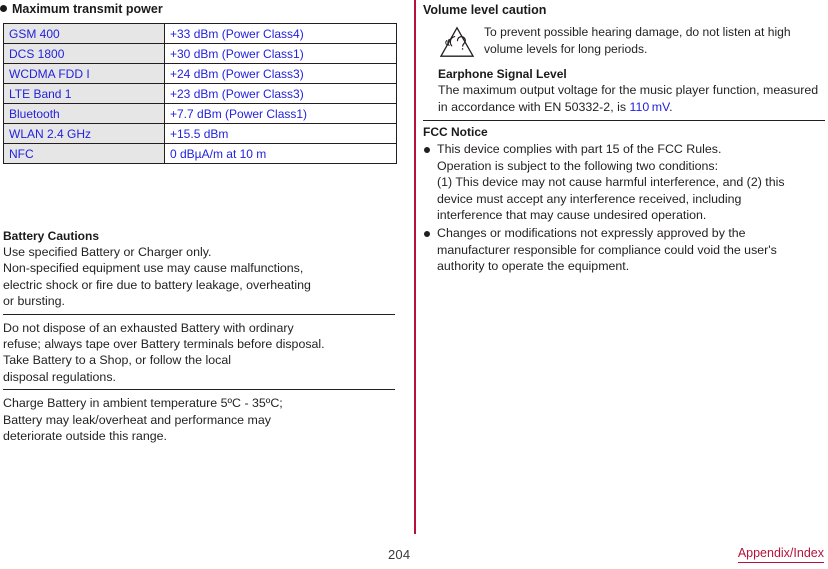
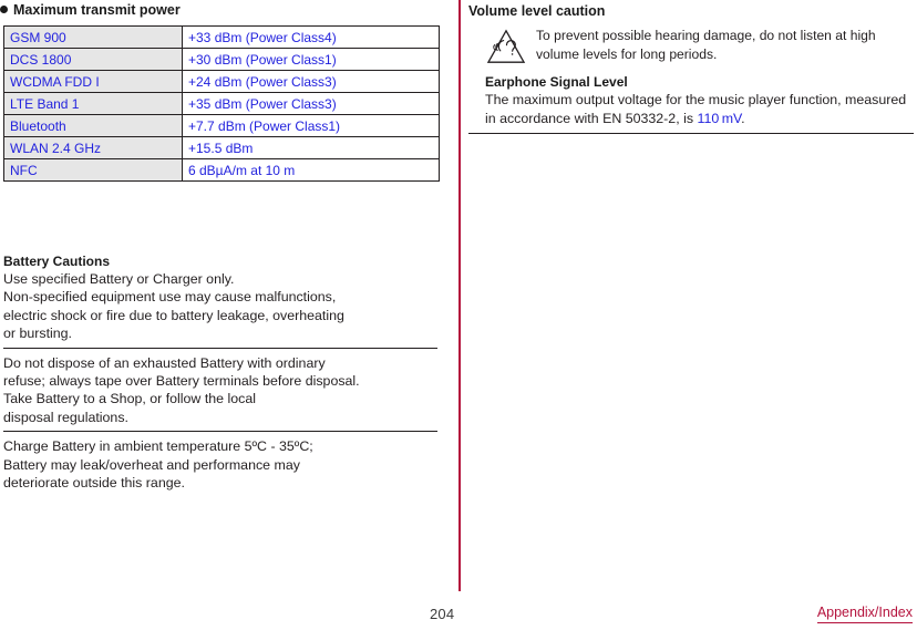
  Maximum transmit power
- GSM 400	+33 dBm (Power Class4)
+ GSM 900	+33 dBm (Power Class4)
  DCS 1800	+30 dBm (Power Class1)
  WCDMA FDD I	+24 dBm (Power Class3)
- LTE Band 1	+23 dBm (Power Class3)
+ LTE Band 1	+35 dBm (Power Class3)
  Bluetooth	+7.7 dBm (Power Class1)
  WLAN 2.4 GHz	+15.5 dBm
- NFC	0 dBµA/m at 10 m
+ NFC	6 dBµA/m at 10 m
  Battery Cautions
  Use specified Battery or Charger only.
  Non-specified equipment use may cause malfunctions,
  electric shock or fire due to battery leakage, overheating
  or bursting.
  Do not dispose of an exhausted Battery with ordinary
  refuse; always tape over Battery terminals before disposal.
  Take Battery to a Shop, or follow the local
  disposal regulations.
  Charge Battery in ambient temperature 5ºC - 35ºC;
  Battery may leak/overheat and performance may
  deteriorate outside this range.
  Volume level caution
  To prevent possible hearing damage, do not listen at high volume levels for long periods.
  Earphone Signal Level
  The maximum output voltage for the music player function, measured in accordance with EN 50332-2, is 110 mV.
- FCC Notice
- This device complies with part 15 of the FCC Rules.
- Operation is subject to the following two conditions:
- (1) This device may not cause harmful interference, and (2) this
- device must accept any interference received, including
- interference that may cause undesired operation.
- Changes or modifications not expressly approved by the
- manufacturer responsible for compliance could void the user's
- authority to operate the equipment.
  204
  Appendix/Index
